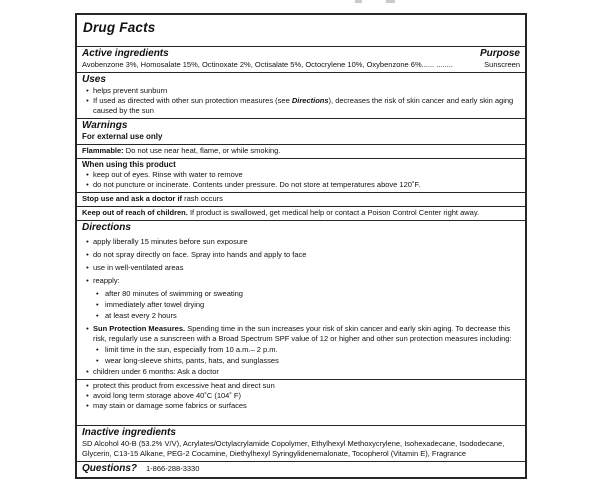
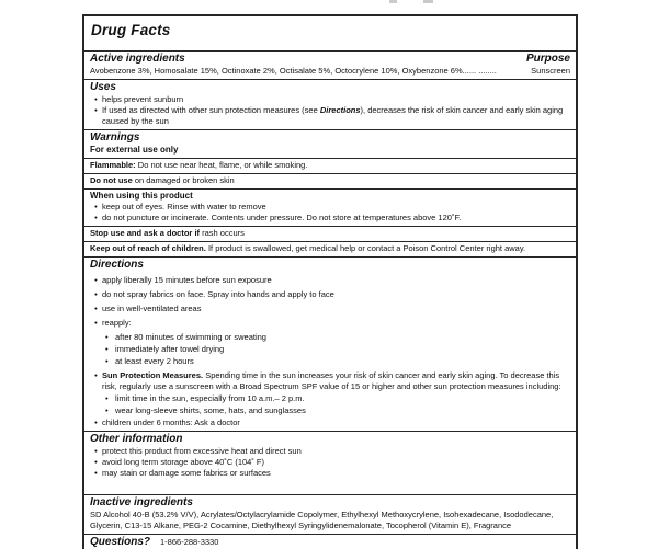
  Drug Facts
  Active ingredients
  Purpose
  Avobenzone 3%, Homosalate 15%, Octinoxate 2%, Octisalate 5%, Octocrylene 10%, Oxybenzone 6%...... ........
  Sunscreen
  Uses
  •
  helps prevent sunburn
  •
  If used as directed with other sun protection measures (see Directions), decreases the risk of skin cancer and early skin aging caused by the sun
  Warnings
  For external use only
  Flammable: Do not use near heat, flame, or while smoking.
+ Do not use on damaged or broken skin
  When using this product
  •
  keep out of eyes. Rinse with water to remove
  •
  do not puncture or incinerate. Contents under pressure. Do not store at temperatures above 120˚F.
  Stop use and ask a doctor if rash occurs
  Keep out of reach of children. If product is swallowed, get medical help or contact a Poison Control Center right away.
  Directions
  •
  apply liberally 15 minutes before sun exposure
  •
- do not spray directly on face. Spray into hands and apply to face
+ do not spray fabrics on face. Spray into hands and apply to face
  •
  use in well-ventilated areas
  •
  reapply:
  •
  after 80 minutes of swimming or sweating
  •
  immediately after towel drying
  •
  at least every 2 hours
  •
- Sun Protection Measures. Spending time in the sun increases your risk of skin cancer and early skin aging. To decrease this risk, regularly use a sunscreen with a Broad Spectrum SPF value of 12 or higher and other sun protection measures including:
+ Sun Protection Measures. Spending time in the sun increases your risk of skin cancer and early skin aging. To decrease this risk, regularly use a sunscreen with a Broad Spectrum SPF value of 15 or higher and other sun protection measures including:
  •
  limit time in the sun, especially from 10 a.m.– 2 p.m.
  •
- wear long-sleeve shirts, pants, hats, and sunglasses
+ wear long-sleeve shirts, some, hats, and sunglasses
  •
  children under 6 months: Ask a doctor
+ Other information
  •
  protect this product from excessive heat and direct sun
  •
  avoid long term storage above 40˚C (104˚ F)
  •
  may stain or damage some fabrics or surfaces
  Inactive ingredients
  SD Alcohol 40-B (53.2% V/V), Acrylates/Octylacrylamide Copolymer, Ethylhexyl Methoxycrylene, Isohexadecane, Isododecane, Glycerin, C13-15 Alkane, PEG-2 Cocamine, Diethylhexyl Syringylidenemalonate, Tocopherol (Vitamin E), Fragrance
  Questions?
  1-866-288-3330
